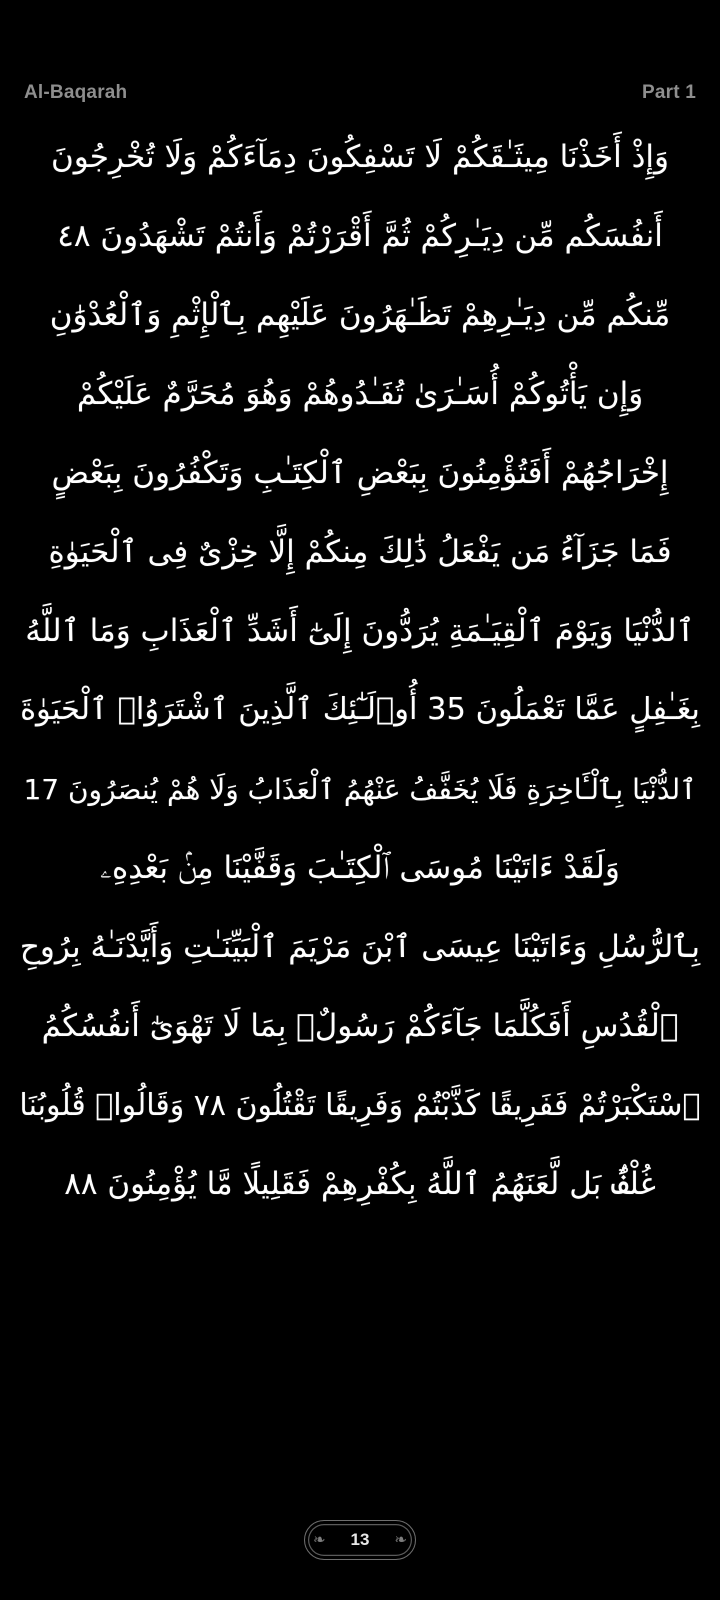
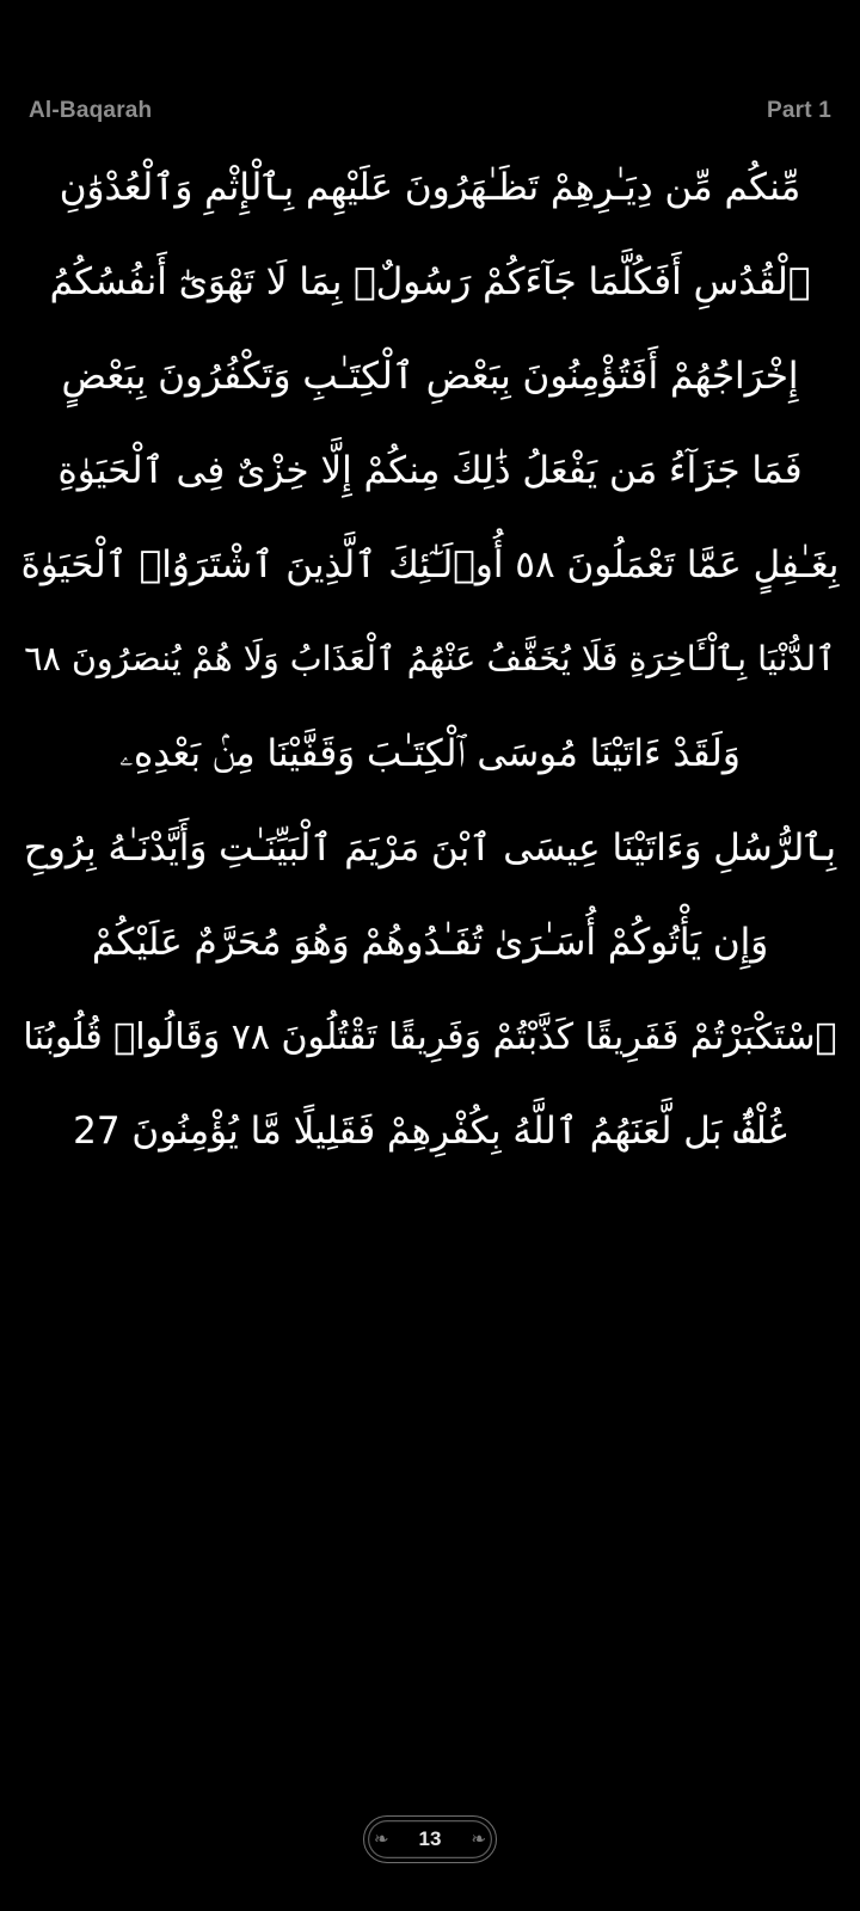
  Al-Baqarah
  Part 1
- وَإِذْ أَخَذْنَا مِيثَـٰقَكُمْ لَا تَسْفِكُونَ دِمَآءَكُمْ وَلَا تُخْرِجُونَ
- أَنفُسَكُم مِّن دِيَـٰرِكُمْ ثُمَّ أَقْرَرْتُمْ وَأَنتُمْ تَشْهَدُونَ ٨٤
  مِّنكُم مِّن دِيَـٰرِهِمْ تَظَـٰهَرُونَ عَلَيْهِم بِٱلْإِثْمِ وَٱلْعُدْوَٰنِ
- وَإِن يَأْتُوكُمْ أُسَـٰرَىٰ تُفَـٰدُوهُمْ وَهُوَ مُحَرَّمٌ عَلَيْكُمْ
+ ٱلْقُدُسِ أَفَكُلَّمَا جَآءَكُمْ رَسُولٌۢ بِمَا لَا تَهْوَىٰٓ أَنفُسُكُمُ
  إِخْرَاجُهُمْ أَفَتُؤْمِنُونَ بِبَعْضِ ٱلْكِتَـٰبِ وَتَكْفُرُونَ بِبَعْضٍ
  فَمَا جَزَآءُ مَن يَفْعَلُ ذَٰلِكَ مِنكُمْ إِلَّا خِزْىٌ فِى ٱلْحَيَوٰةِ
- ٱلدُّنْيَا وَيَوْمَ ٱلْقِيَـٰمَةِ يُرَدُّونَ إِلَىٰٓ أَشَدِّ ٱلْعَذَابِ وَمَا ٱللَّهُ
- بِغَـٰفِلٍ عَمَّا تَعْمَلُونَ 53 أُو۟لَـٰٓئِكَ ٱلَّذِينَ ٱشْتَرَوُا۟ ٱلْحَيَوٰةَ
+ بِغَـٰفِلٍ عَمَّا تَعْمَلُونَ ٨٥ أُو۟لَـٰٓئِكَ ٱلَّذِينَ ٱشْتَرَوُا۟ ٱلْحَيَوٰةَ
- ٱلدُّنْيَا بِٱلْـَٔاخِرَةِ فَلَا يُخَفَّفُ عَنْهُمُ ٱلْعَذَابُ وَلَا هُمْ يُنصَرُونَ 71
+ ٱلدُّنْيَا بِٱلْـَٔاخِرَةِ فَلَا يُخَفَّفُ عَنْهُمُ ٱلْعَذَابُ وَلَا هُمْ يُنصَرُونَ ٨٦
  وَلَقَدْ ءَاتَيْنَا مُوسَى ٱلْكِتَـٰبَ وَقَفَّيْنَا مِنۢ بَعْدِهِۦ
  بِٱلرُّسُلِ وَءَاتَيْنَا عِيسَى ٱبْنَ مَرْيَمَ ٱلْبَيِّنَـٰتِ وَأَيَّدْنَـٰهُ بِرُوحِ
- ٱلْقُدُسِ أَفَكُلَّمَا جَآءَكُمْ رَسُولٌۢ بِمَا لَا تَهْوَىٰٓ أَنفُسُكُمُ
+ وَإِن يَأْتُوكُمْ أُسَـٰرَىٰ تُفَـٰدُوهُمْ وَهُوَ مُحَرَّمٌ عَلَيْكُمْ
  ٱسْتَكْبَرْتُمْ فَفَرِيقًا كَذَّبْتُمْ وَفَرِيقًا تَقْتُلُونَ ٨٧ وَقَالُوا۟ قُلُوبُنَا
- غُلْفٌۢ بَل لَّعَنَهُمُ ٱللَّهُ بِكُفْرِهِمْ فَقَلِيلًا مَّا يُؤْمِنُونَ ٨٨
+ غُلْفٌۢ بَل لَّعَنَهُمُ ٱللَّهُ بِكُفْرِهِمْ فَقَلِيلًا مَّا يُؤْمِنُونَ 72
  ❧
  ❧
  13
